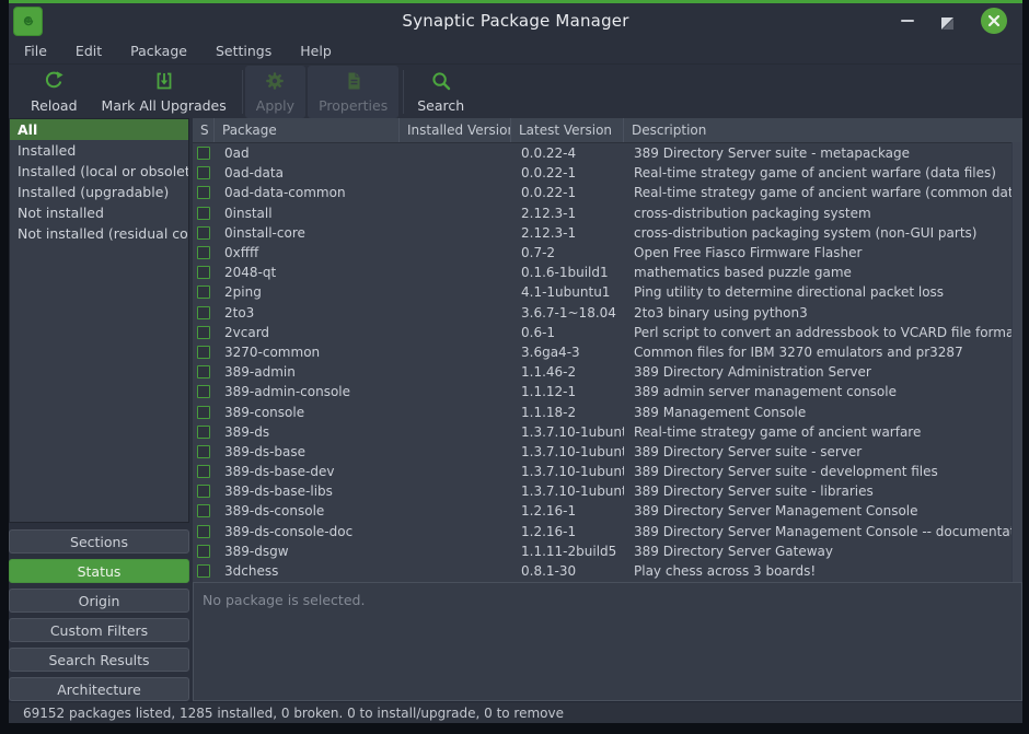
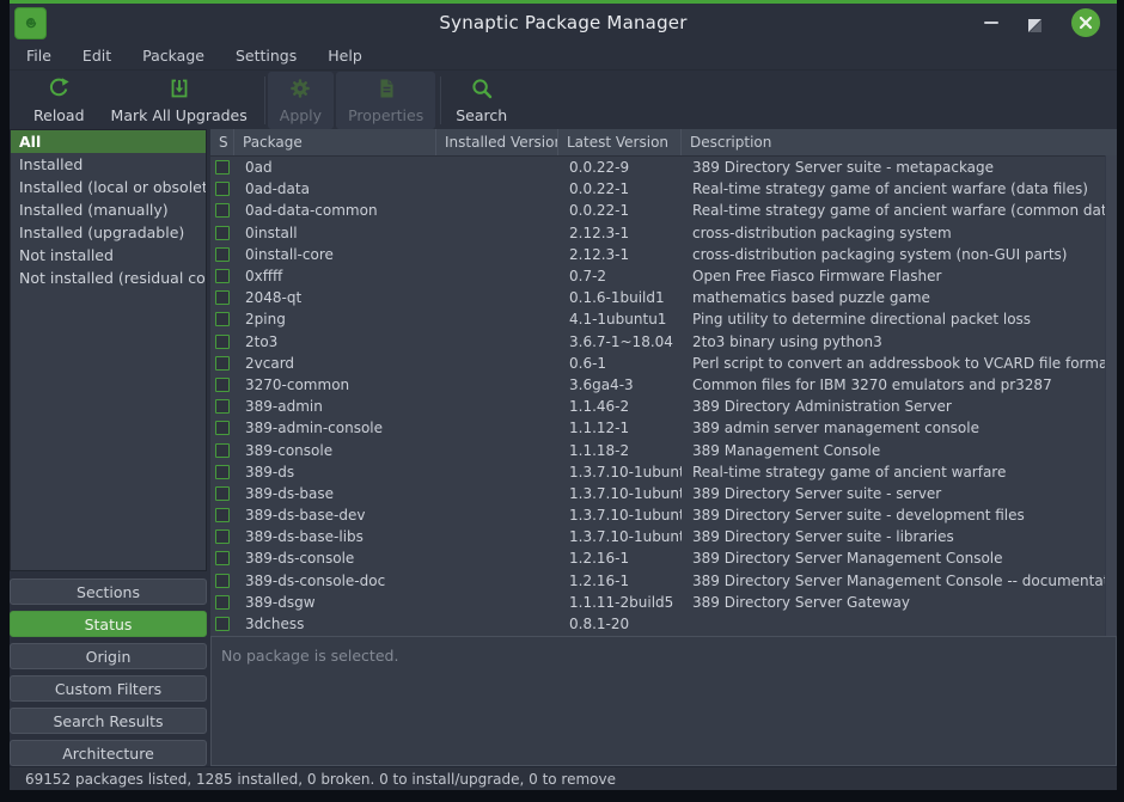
  Synaptic Package Manager
  File
  Edit
  Package
  Settings
  Help
  Reload
  Mark All Upgrades
  Apply
  Properties
  Search
  All
  Installed
  Installed (local or obsolet
+ Installed (manually)
  Installed (upgradable)
  Not installed
  Not installed (residual co
  Sections
  Status
  Origin
  Custom Filters
  Search Results
  Architecture
  S
  Package
  Installed Versio
  Latest Version
  Description
  0ad
- 0.0.22-4
+ 0.0.22-9
  389 Directory Server suite - metapackage
  0ad-data
  0.0.22-1
  Real-time strategy game of ancient warfare (data files)
  0ad-data-common
  0.0.22-1
  Real-time strategy game of ancient warfare (common da
  0install
  2.12.3-1
  cross-distribution packaging system
  0install-core
  2.12.3-1
  cross-distribution packaging system (non-GUI parts)
  0xffff
  0.7-2
  Open Free Fiasco Firmware Flasher
  2048-qt
  0.1.6-1build1
  mathematics based puzzle game
  2ping
  4.1-1ubuntu1
  Ping utility to determine directional packet loss
  2to3
  3.6.7-1~18.04
  2to3 binary using python3
  2vcard
  0.6-1
  Perl script to convert an addressbook to VCARD file forma
  3270-common
  3.6ga4-3
  Common files for IBM 3270 emulators and pr3287
  389-admin
  1.1.46-2
  389 Directory Administration Server
  389-admin-console
  1.1.12-1
  389 admin server management console
  389-console
  1.1.18-2
  389 Management Console
  389-ds
  1.3.7.10-1ubun
  Real-time strategy game of ancient warfare
  389-ds-base
  1.3.7.10-1ubun
  389 Directory Server suite - server
  389-ds-base-dev
  1.3.7.10-1ubun
  389 Directory Server suite - development files
  389-ds-base-libs
  1.3.7.10-1ubun
  389 Directory Server suite - libraries
  389-ds-console
  1.2.16-1
  389 Directory Server Management Console
  389-ds-console-doc
  1.2.16-1
  389 Directory Server Management Console -- documenta
  389-dsgw
  1.1.11-2build5
  389 Directory Server Gateway
  3dchess
- 0.8.1-30
+ 0.8.1-20
- Play chess across 3 boards!
  No package is selected.
  69152 packages listed, 1285 installed, 0 broken. 0 to install/upgrade, 0 to remove
